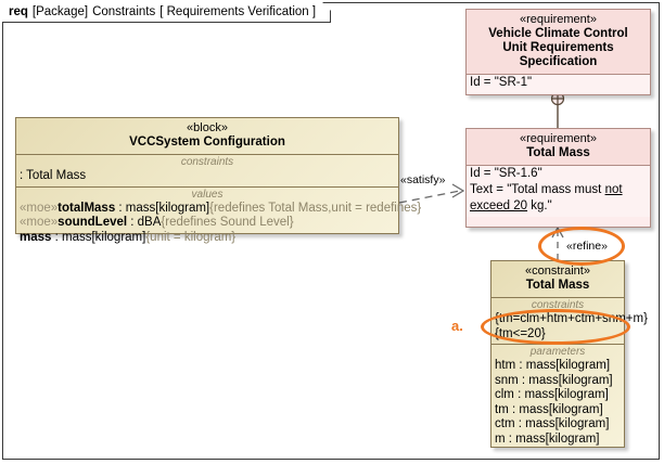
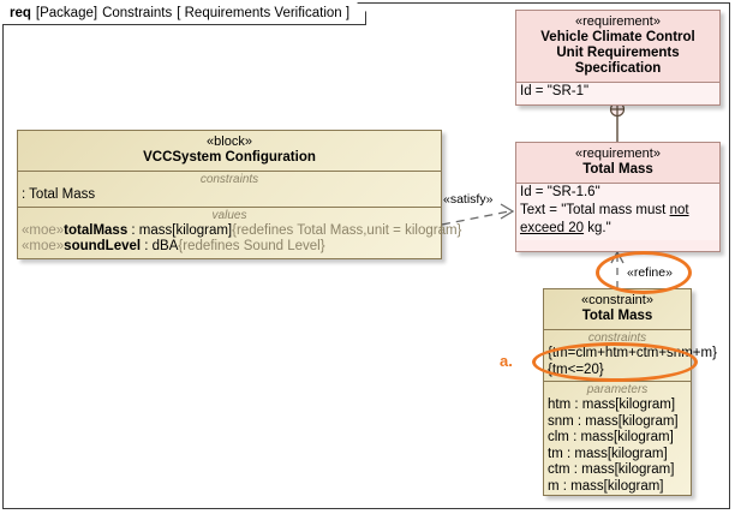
  req
  [Package]
  Constraints
  [ Requirements Verification ]
  «satisfy»
  «refine»
  «block»
  VCCSystem Configuration
  constraints
  : Total Mass
  values
- «moe»totalMass : mass[kilogram]{redefines Total Mass,unit = redefines}
+ «moe»totalMass : mass[kilogram]{redefines Total Mass,unit = kilogram}
  «moe»soundLevel : dBA{redefines Sound Level}
- mass : mass[kilogram]{unit = kilogram}
  «requirement»
  Vehicle Climate Control
  Unit Requirements
  Specification
  Id = "SR-1"
  «requirement»
  Total Mass
  Id = "SR-1.6"
  Text = "Total mass must not exceed 20 kg."
  «constraint»
  Total Mass
  constraints
  {tm=clm+htm+ctm+snm+m}
  {tm<=20}
  parameters
  htm : mass[kilogram]
  snm : mass[kilogram]
  clm : mass[kilogram]
  tm : mass[kilogram]
  ctm : mass[kilogram]
  m : mass[kilogram]
  a.
